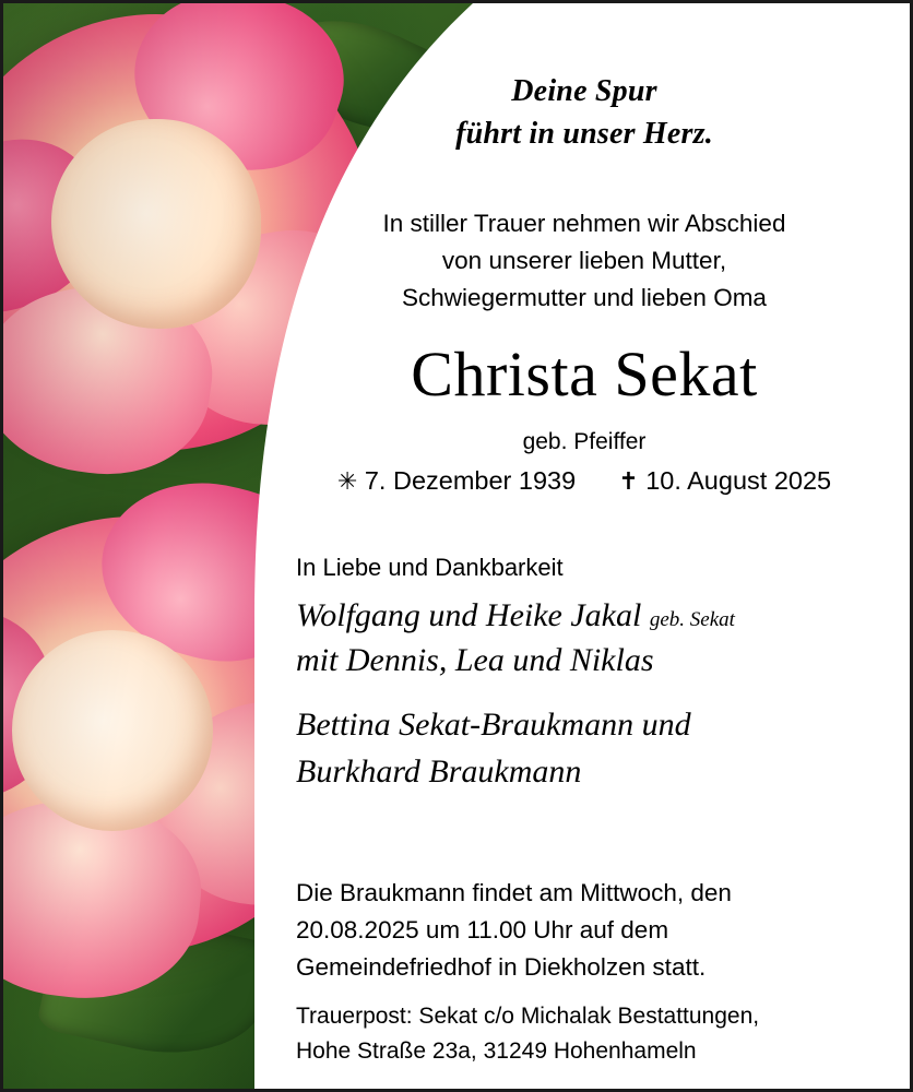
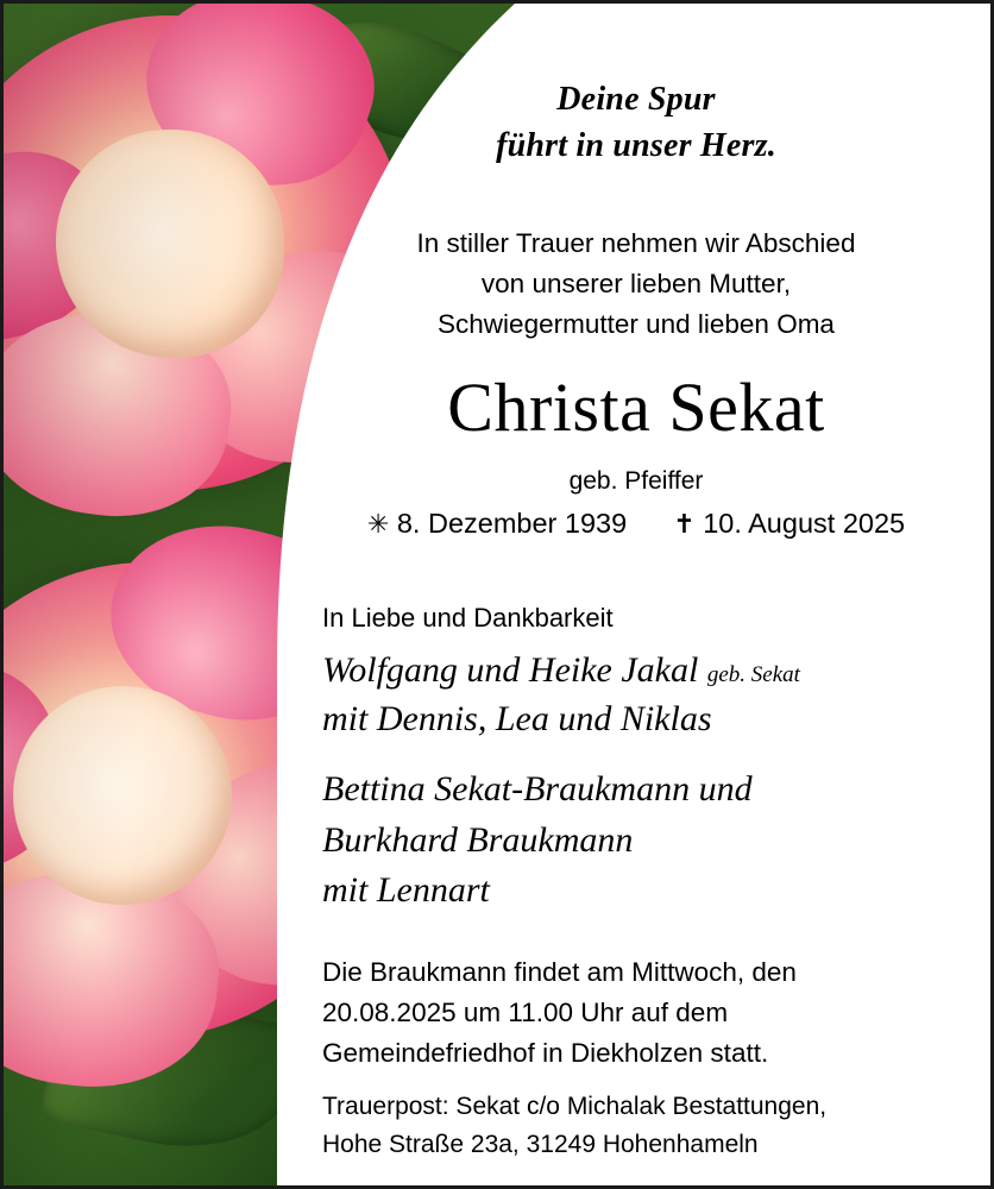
  Deine Spur
  führt in unser Herz.
  In stiller Trauer nehmen wir Abschied
  von unserer lieben Mutter,
  Schwiegermutter und lieben Oma
  Christa Sekat
  geb. Pfeiffer
- ✳ 7. Dezember 1939 ✝ 10. August 2025
+ ✳ 8. Dezember 1939 ✝ 10. August 2025
  In Liebe und Dankbarkeit
  Wolfgang und Heike Jakal geb. Sekat
  mit Dennis, Lea und Niklas
  Bettina Sekat-Braukmann und
  Burkhard Braukmann
+ mit Lennart
  Die Braukmann findet am Mittwoch, den
  20.08.2025 um 11.00 Uhr auf dem
  Gemeindefriedhof in Diekholzen statt.
  Trauerpost: Sekat c/o Michalak Bestattungen,
  Hohe Straße 23a, 31249 Hohenhameln
